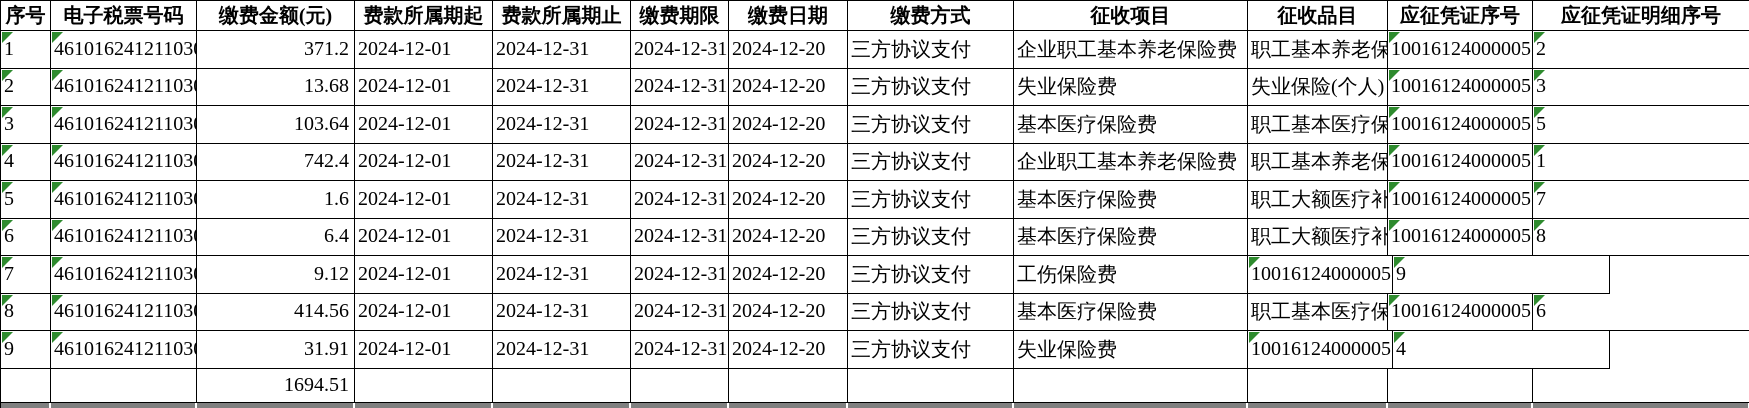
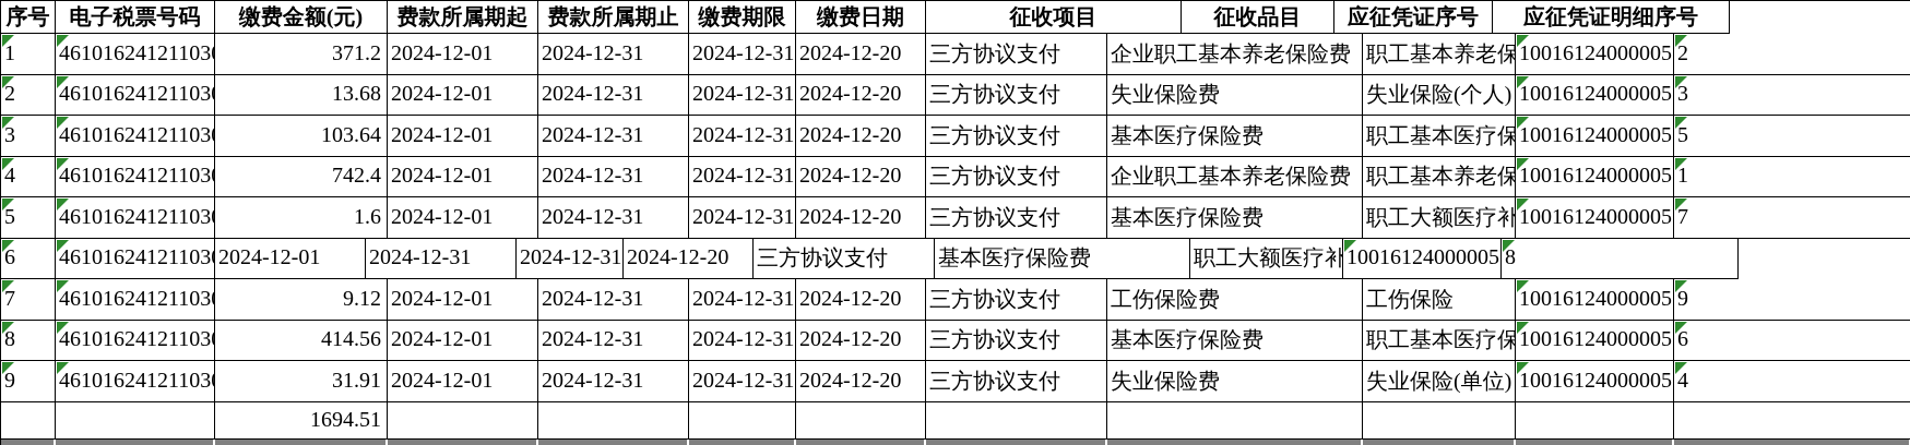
  序号
  电子税票号码
  缴费金额(元)
  费款所属期起
  费款所属期止
  缴费期限
  缴费日期
- 缴费方式
  征收项目
  征收品目
  应征凭证序号
  应征凭证明细序号
  1
  46101624121103
  371.2
  2024-12-01
  2024-12-31
  2024-12-31
  2024-12-20
  三方协议支付
  企业职工基本养老保险费
  职工基本养老保
  10016124000005
  2
  2
  46101624121103
  13.68
  2024-12-01
  2024-12-31
  2024-12-31
  2024-12-20
  三方协议支付
  失业保险费
  失业保险(个人)
  10016124000005
  3
  3
  46101624121103
  103.64
  2024-12-01
  2024-12-31
  2024-12-31
  2024-12-20
  三方协议支付
  基本医疗保险费
  职工基本医疗保
  10016124000005
  5
  4
  46101624121103
  742.4
  2024-12-01
  2024-12-31
  2024-12-31
  2024-12-20
  三方协议支付
  企业职工基本养老保险费
  职工基本养老保
  10016124000005
  1
  5
  46101624121103
  1.6
  2024-12-01
  2024-12-31
  2024-12-31
  2024-12-20
  三方协议支付
  基本医疗保险费
  职工大额医疗补
  10016124000005
  7
  6
  46101624121103
- 6.4
  2024-12-01
  2024-12-31
  2024-12-31
  2024-12-20
  三方协议支付
  基本医疗保险费
  职工大额医疗补
  10016124000005
  8
  7
  46101624121103
  9.12
  2024-12-01
  2024-12-31
  2024-12-31
  2024-12-20
  三方协议支付
  工伤保险费
+ 工伤保险
  10016124000005
  9
  8
  46101624121103
  414.56
  2024-12-01
  2024-12-31
  2024-12-31
  2024-12-20
  三方协议支付
  基本医疗保险费
  职工基本医疗保
  10016124000005
  6
  9
  46101624121103
  31.91
  2024-12-01
  2024-12-31
  2024-12-31
  2024-12-20
  三方协议支付
  失业保险费
+ 失业保险(单位)
  10016124000005
  4
  1694.51
